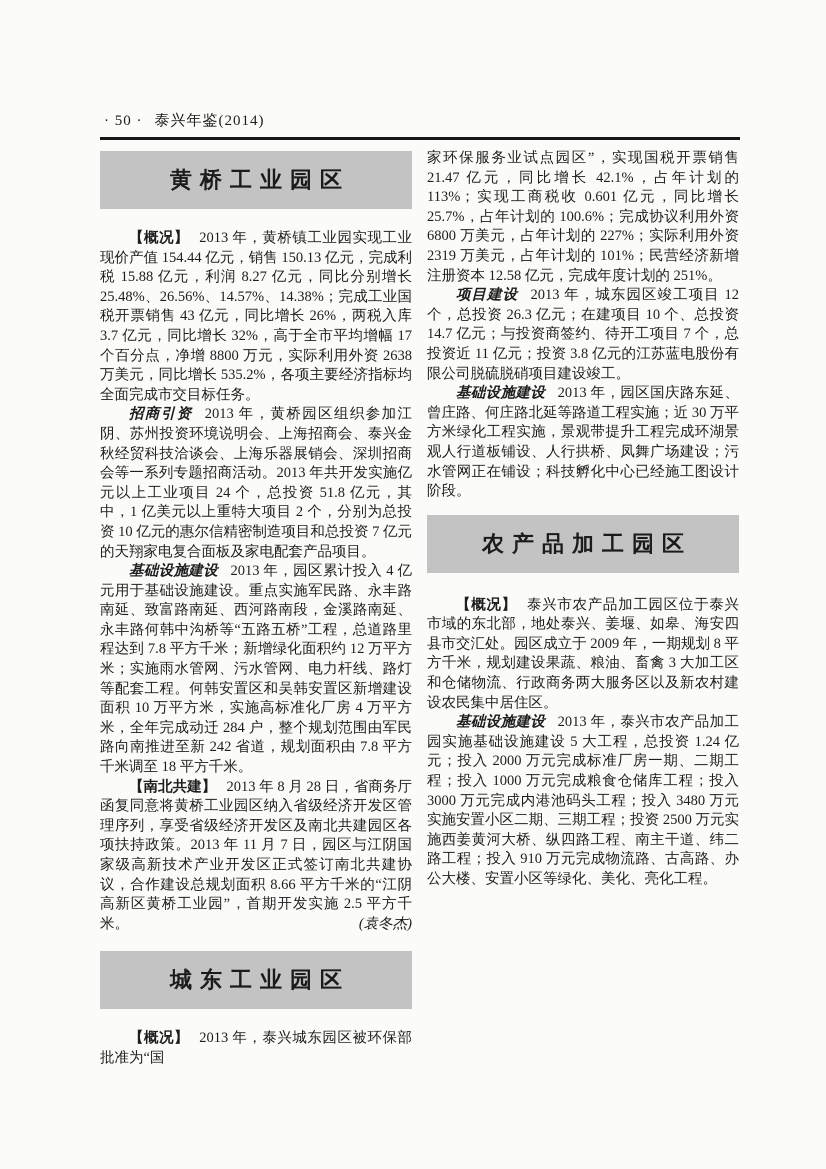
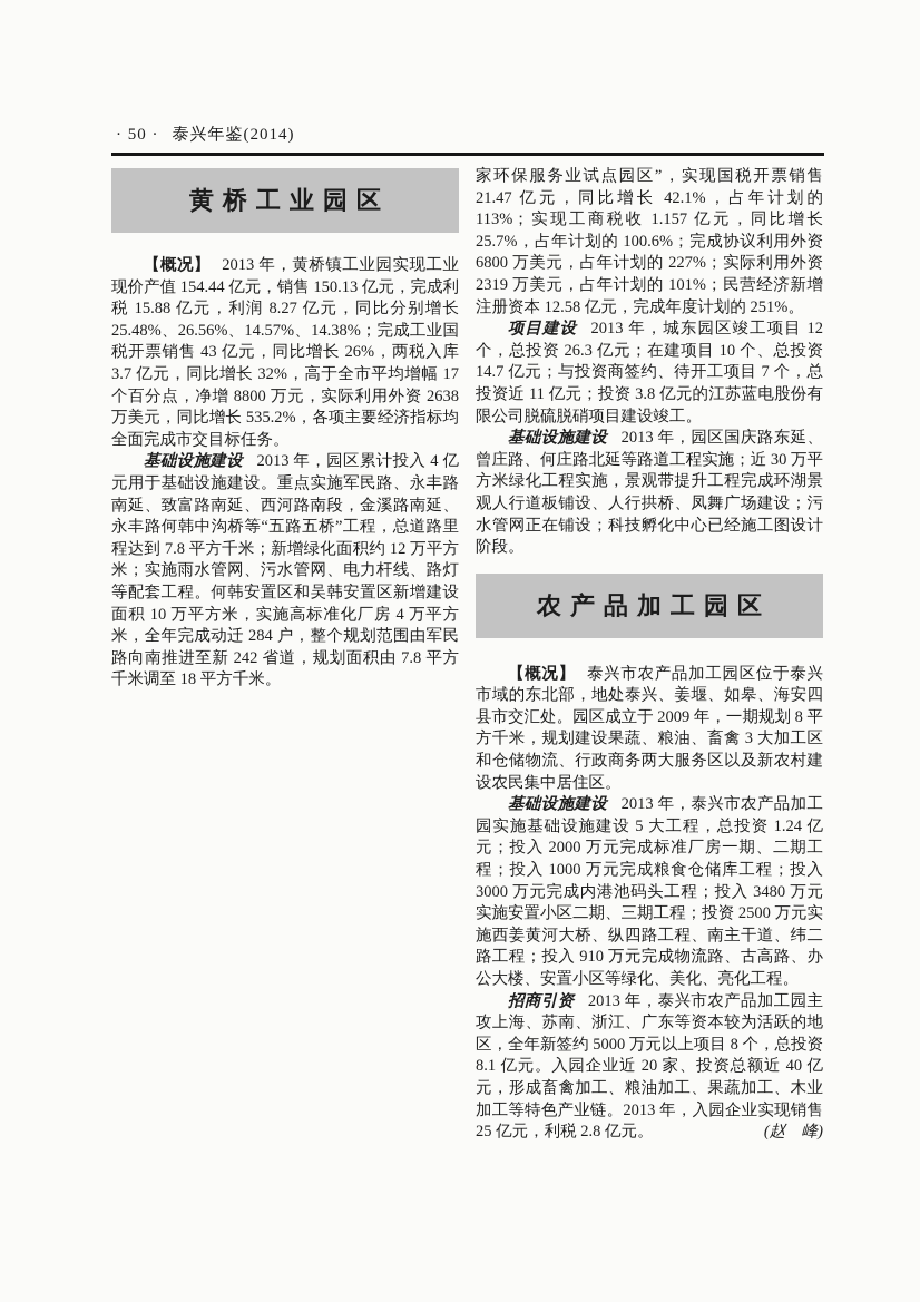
  · 50 ·
  泰兴年鉴(2014)
  黄桥工业园区
  【概况】 2013 年，黄桥镇工业园实现工业现价产值 154.44 亿元，销售 150.13 亿元，完成利税 15.88 亿元，利润 8.27 亿元，同比分别增长 25.48%、26.56%、14.57%、14.38%；完成工业国税开票销售 43 亿元，同比增长 26%，两税入库 3.7 亿元，同比增长 32%，高于全市平均增幅 17 个百分点，净增 8800 万元，实际利用外资 2638 万美元，同比增长 535.2%，各项主要经济指标均全面完成市交目标任务。
- 招商引资 2013 年，黄桥园区组织参加江阴、苏州投资环境说明会、上海招商会、泰兴金秋经贸科技洽谈会、上海乐器展销会、深圳招商会等一系列专题招商活动。2013 年共开发实施亿元以上工业项目 24 个，总投资 51.8 亿元，其中，1 亿美元以上重特大项目 2 个，分别为总投资 10 亿元的惠尔信精密制造项目和总投资 7 亿元的天翔家电复合面板及家电配套产品项目。
  基础设施建设 2013 年，园区累计投入 4 亿元用于基础设施建设。重点实施军民路、永丰路南延、致富路南延、西河路南段，金溪路南延、永丰路何韩中沟桥等“五路五桥”工程，总道路里程达到 7.8 平方千米；新增绿化面积约 12 万平方米；实施雨水管网、污水管网、电力杆线、路灯等配套工程。何韩安置区和吴韩安置区新增建设面积 10 万平方米，实施高标准化厂房 4 万平方米，全年完成动迁 284 户，整个规划范围由军民路向南推进至新 242 省道，规划面积由 7.8 平方千米调至 18 平方千米。
- 【南北共建】 2013 年 8 月 28 日，省商务厅函复同意将黄桥工业园区纳入省级经济开发区管理序列，享受省级经济开发区及南北共建园区各项扶持政策。2013 年 11 月 7 日，园区与江阴国家级高新技术产业开发区正式签订南北共建协议，合作建设总规划面积 8.66 平方千米的“江阴高新区黄桥工业园”，首期开发实施 2.5 平方千米。
- (袁冬杰)
- 城东工业园区
- 【概况】 2013 年，泰兴城东园区被环保部批准为“国
- 家环保服务业试点园区”，实现国税开票销售 21.47 亿元，同比增长 42.1%，占年计划的 113%；实现工商税收 0.601 亿元，同比增长 25.7%，占年计划的 100.6%；完成协议利用外资 6800 万美元，占年计划的 227%；实际利用外资 2319 万美元，占年计划的 101%；民营经济新增注册资本 12.58 亿元，完成年度计划的 251%。
+ 家环保服务业试点园区”，实现国税开票销售 21.47 亿元，同比增长 42.1%，占年计划的 113%；实现工商税收 1.157 亿元，同比增长 25.7%，占年计划的 100.6%；完成协议利用外资 6800 万美元，占年计划的 227%；实际利用外资 2319 万美元，占年计划的 101%；民营经济新增注册资本 12.58 亿元，完成年度计划的 251%。
  项目建设 2013 年，城东园区竣工项目 12 个，总投资 26.3 亿元；在建项目 10 个、总投资 14.7 亿元；与投资商签约、待开工项目 7 个，总投资近 11 亿元；投资 3.8 亿元的江苏蓝电股份有限公司脱硫脱硝项目建设竣工。
  基础设施建设 2013 年，园区国庆路东延、曾庄路、何庄路北延等路道工程实施；近 30 万平方米绿化工程实施，景观带提升工程完成环湖景观人行道板铺设、人行拱桥、凤舞广场建设；污水管网正在铺设；科技孵化中心已经施工图设计阶段。
  农产品加工园区
  【概况】 泰兴市农产品加工园区位于泰兴市域的东北部，地处泰兴、姜堰、如皋、海安四县市交汇处。园区成立于 2009 年，一期规划 8 平方千米，规划建设果蔬、粮油、畜禽 3 大加工区和仓储物流、行政商务两大服务区以及新农村建设农民集中居住区。
  基础设施建设 2013 年，泰兴市农产品加工园实施基础设施建设 5 大工程，总投资 1.24 亿元；投入 2000 万元完成标准厂房一期、二期工程；投入 1000 万元完成粮食仓储库工程；投入 3000 万元完成内港池码头工程；投入 3480 万元实施安置小区二期、三期工程；投资 2500 万元实施西姜黄河大桥、纵四路工程、南主干道、纬二路工程；投入 910 万元完成物流路、古高路、办公大楼、安置小区等绿化、美化、亮化工程。
+ 招商引资 2013 年，泰兴市农产品加工园主攻上海、苏南、浙江、广东等资本较为活跃的地区，全年新签约 5000 万元以上项目 8 个，总投资 8.1 亿元。入园企业近 20 家、投资总额近 40 亿元，形成畜禽加工、粮油加工、果蔬加工、木业加工等特色产业链。2013 年，入园企业实现销售 25 亿元，利税 2.8 亿元。
+ (赵 峰)
